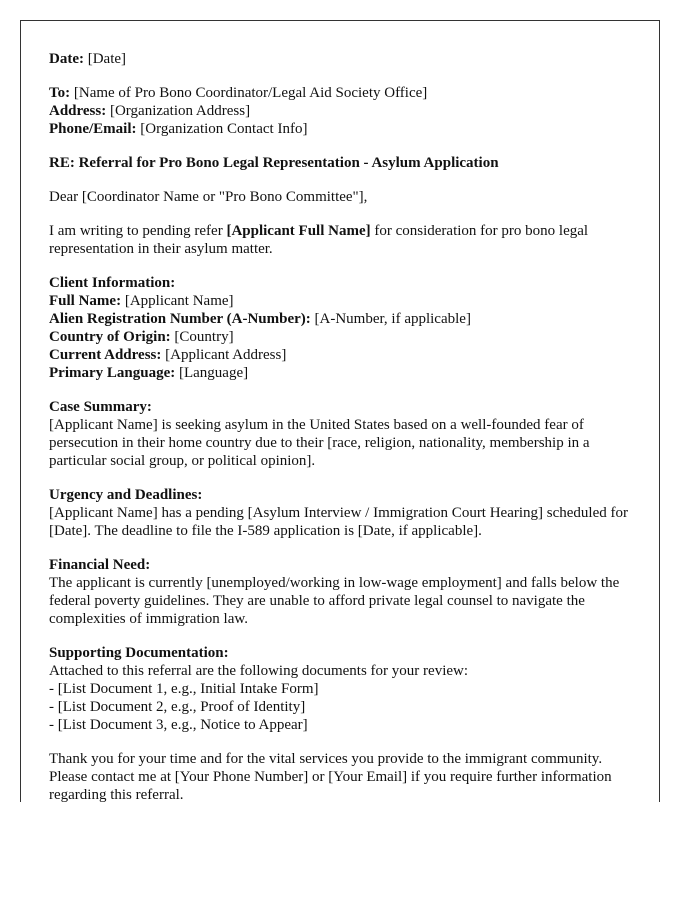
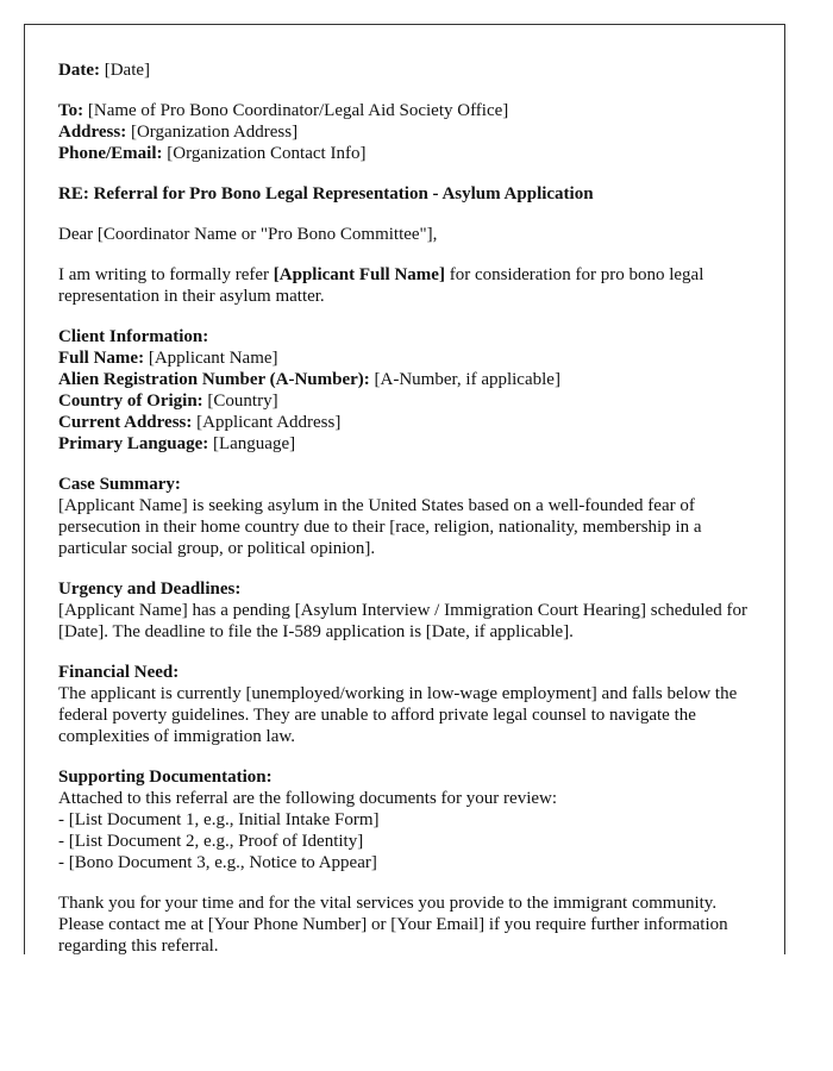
  Date: [Date]
  To: [Name of Pro Bono Coordinator/Legal Aid Society Office]
  Address: [Organization Address]
  Phone/Email: [Organization Contact Info]
  RE: Referral for Pro Bono Legal Representation - Asylum Application
  Dear [Coordinator Name or "Pro Bono Committee"],
- I am writing to pending refer [Applicant Full Name] for consideration for pro bono legal representation in their asylum matter.
+ I am writing to formally refer [Applicant Full Name] for consideration for pro bono legal representation in their asylum matter.
  Client Information:
  Full Name: [Applicant Name]
  Alien Registration Number (A-Number): [A-Number, if applicable]
  Country of Origin: [Country]
  Current Address: [Applicant Address]
  Primary Language: [Language]
  Case Summary:
  [Applicant Name] is seeking asylum in the United States based on a well-founded fear of persecution in their home country due to their [race, religion, nationality, membership in a particular social group, or political opinion].
  Urgency and Deadlines:
  [Applicant Name] has a pending [Asylum Interview / Immigration Court Hearing] scheduled for [Date]. The deadline to file the I-589 application is [Date, if applicable].
  Financial Need:
  The applicant is currently [unemployed/working in low-wage employment] and falls below the federal poverty guidelines. They are unable to afford private legal counsel to navigate the complexities of immigration law.
  Supporting Documentation:
  Attached to this referral are the following documents for your review:
  - [List Document 1, e.g., Initial Intake Form]
  - [List Document 2, e.g., Proof of Identity]
- - [List Document 3, e.g., Notice to Appear]
+ - [Bono Document 3, e.g., Notice to Appear]
  Thank you for your time and for the vital services you provide to the immigrant community. Please contact me at [Your Phone Number] or [Your Email] if you require further information regarding this referral.
